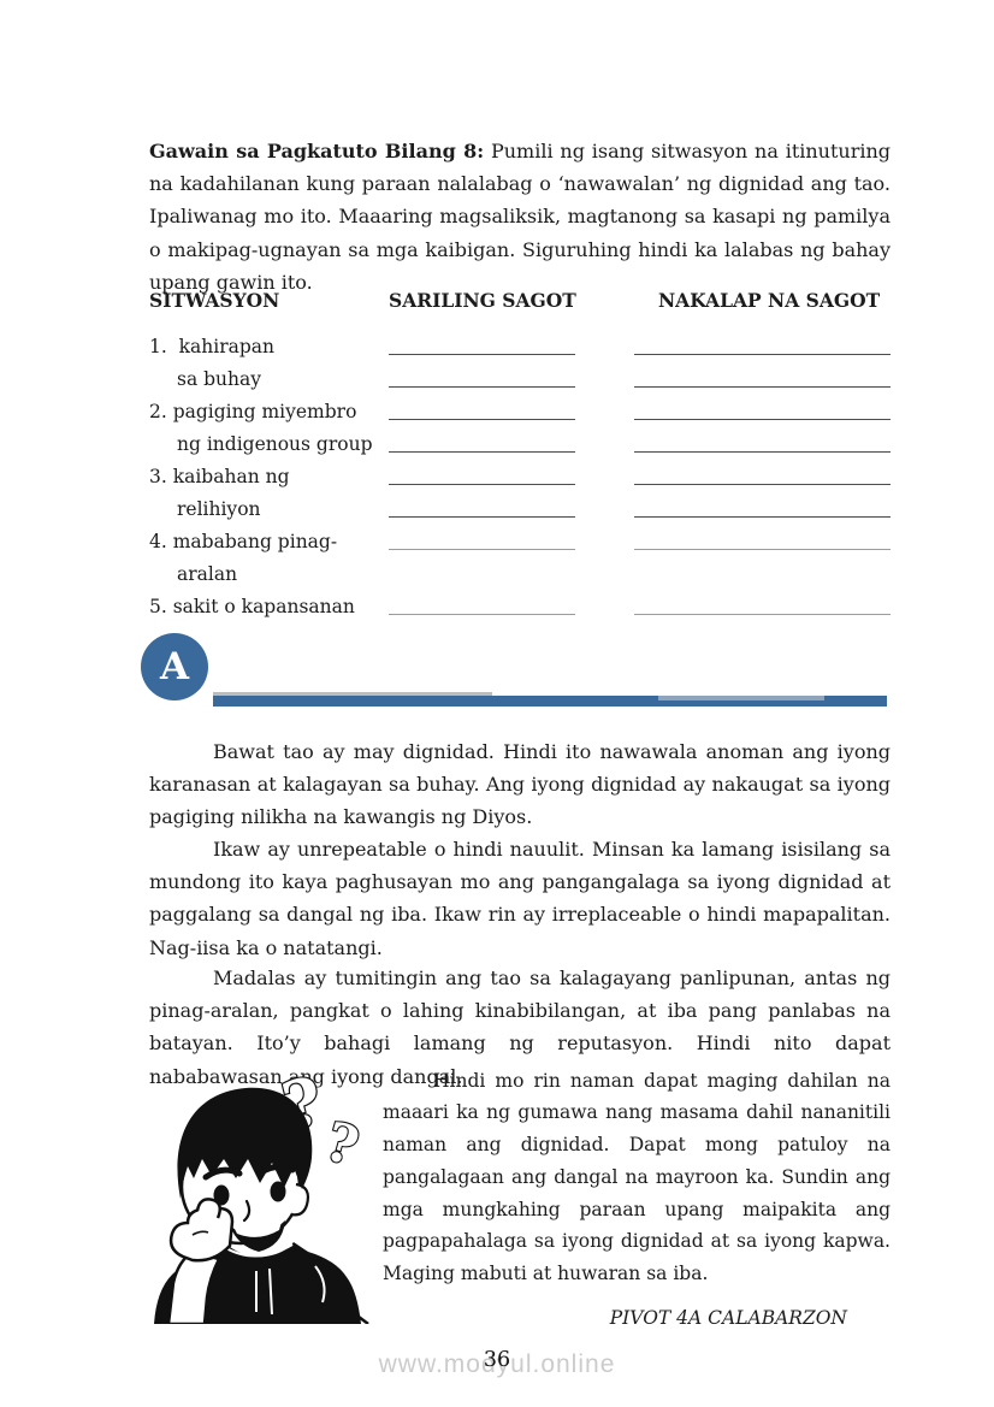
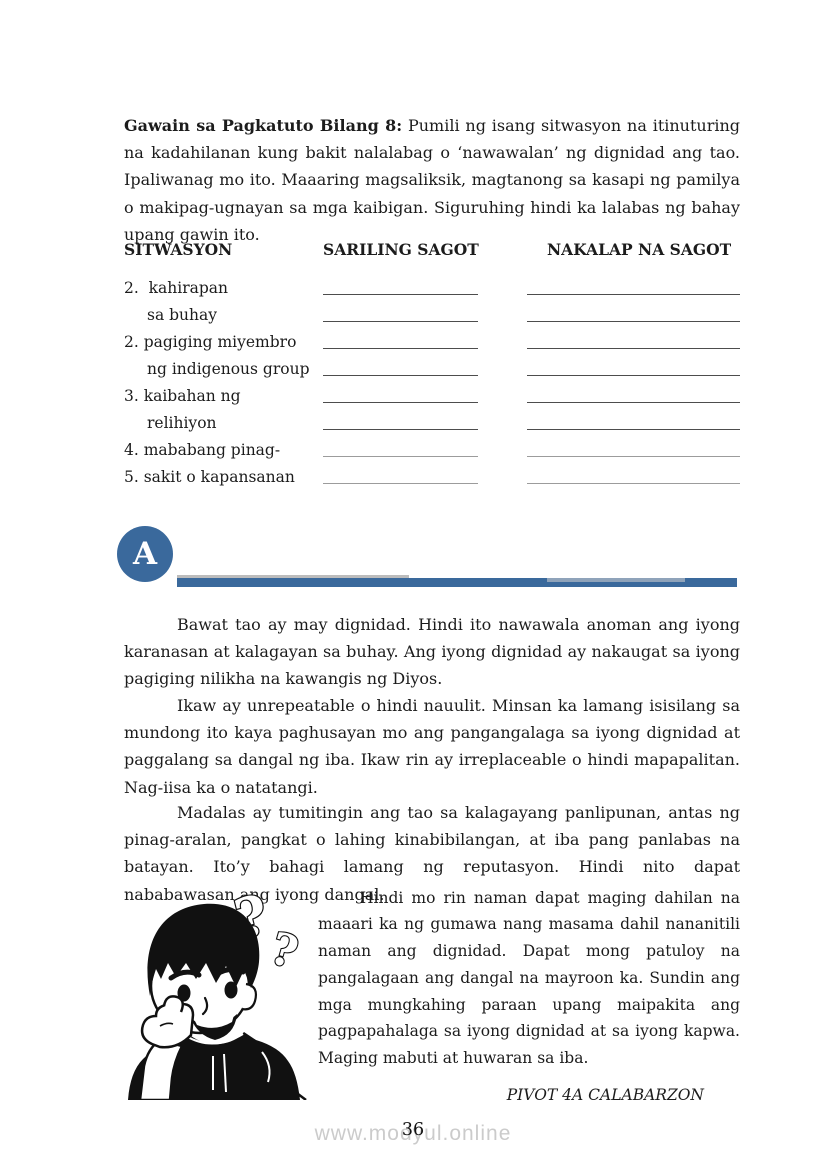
- Gawain sa Pagkatuto Bilang 8: Pumili ng isang sitwasyon na itinuturing na kadahilanan kung paraan nalalabag o ‘nawawalan’ ng dignidad ang tao. Ipaliwanag mo ito. Maaaring magsaliksik, magtanong sa kasapi ng pamilya o makipag-ugnayan sa mga kaibigan. Siguruhing hindi ka lalabas ng bahay upang gawin ito.
+ Gawain sa Pagkatuto Bilang 8: Pumili ng isang sitwasyon na itinuturing na kadahilanan kung bakit nalalabag o ‘nawawalan’ ng dignidad ang tao. Ipaliwanag mo ito. Maaaring magsaliksik, magtanong sa kasapi ng pamilya o makipag-ugnayan sa mga kaibigan. Siguruhing hindi ka lalabas ng bahay upang gawin ito.
  SITWASYON
  SARILING SAGOT
  NAKALAP NA SAGOT
- 1. kahirapan
+ 2. kahirapan
  sa buhay
  2. pagiging miyembro
  ng indigenous group
  3. kaibahan ng
  relihiyon
  4. mababang pinag-
- aralan
  5. sakit o kapansanan
  A
  Bawat tao ay may dignidad. Hindi ito nawawala anoman ang iyong karanasan at kalagayan sa buhay. Ang iyong dignidad ay nakaugat sa iyong pagiging nilikha na kawangis ng Diyos.
  Ikaw ay unrepeatable o hindi nauulit. Minsan ka lamang isisilang sa mundong ito kaya paghusayan mo ang pangangalaga sa iyong dignidad at paggalang sa dangal ng iba. Ikaw rin ay irreplaceable o hindi mapapalitan. Nag-iisa ka o natatangi.
  Madalas ay tumitingin ang tao sa kalagayang panlipunan, antas ng pinag-aralan, pangkat o lahing kinabibilangan, at iba pang panlabas na batayan. Ito’y bahagi lamang ng reputasyon. Hindi nito dapat nababawasan ang iyong dangal.
  Hindi mo rin naman dapat maging dahilan na maaari ka ng gumawa nang masama dahil nananitili naman ang dignidad. Dapat mong patuloy na pangalagaan ang dangal na mayroon ka. Sundin ang mga mungkahing paraan upang maipakita ang pagpapahalaga sa iyong dignidad at sa iyong kapwa. Maging mabuti at huwaran sa iba.
  PIVOT 4A CALABARZON
  www.modyul.online
  36
